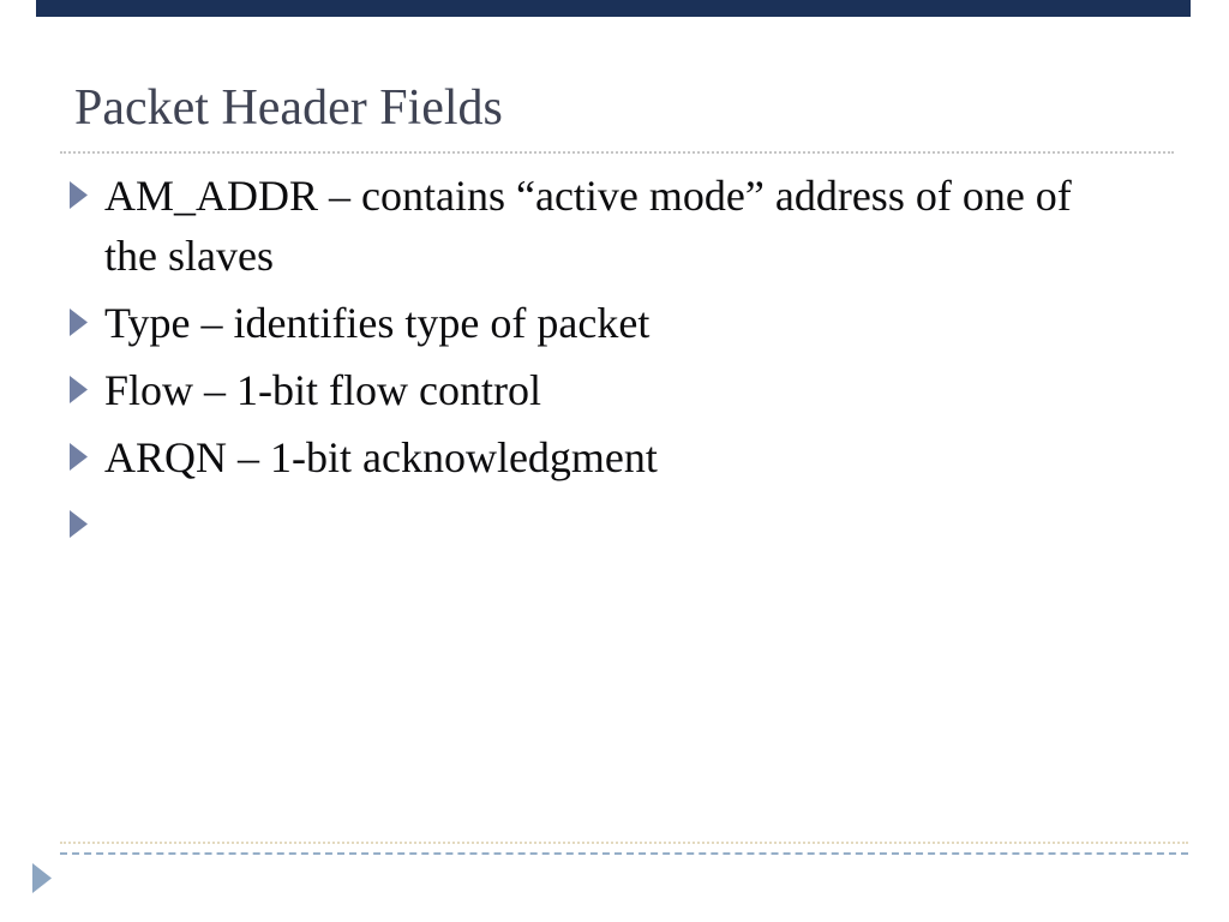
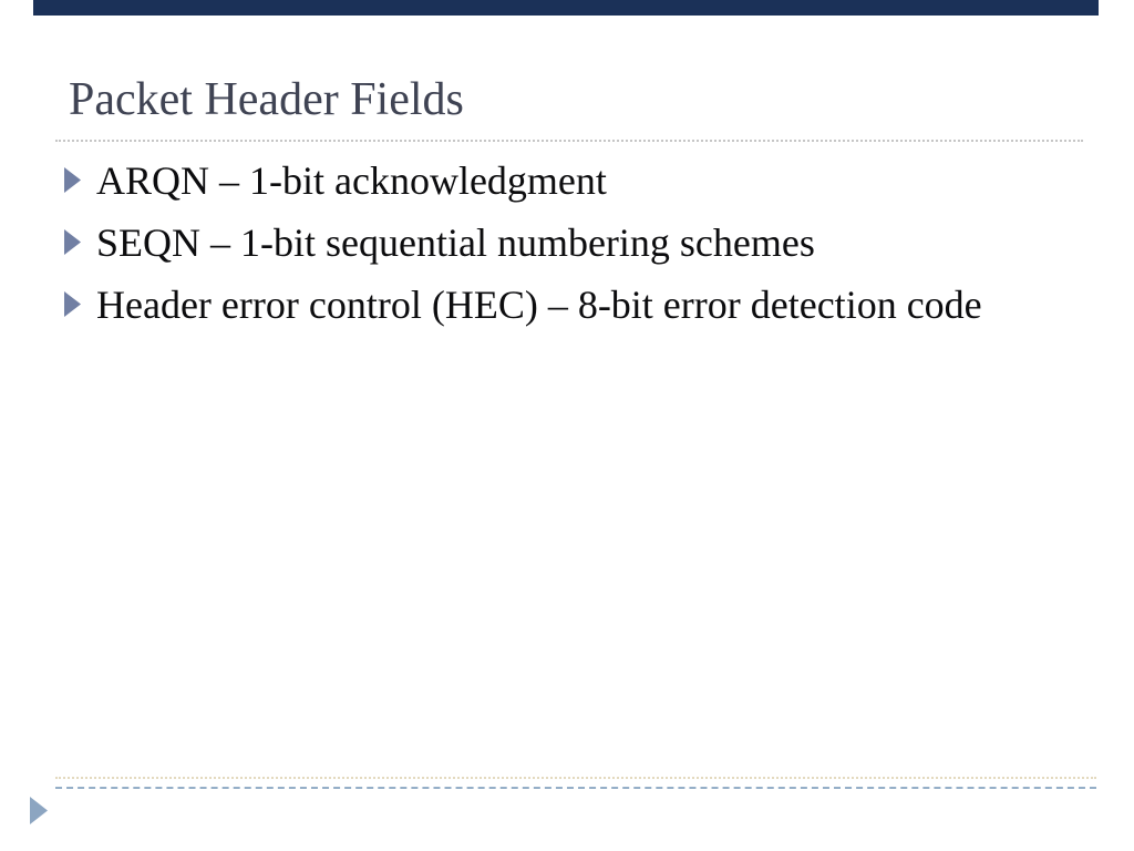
  Packet Header Fields
- AM_ADDR – contains “active mode” address of one of the slaves
- Type – identifies type of packet
- Flow – 1-bit flow control
  ARQN – 1-bit acknowledgment
+ SEQN – 1-bit sequential numbering schemes
+ Header error control (HEC) – 8-bit error detection code
